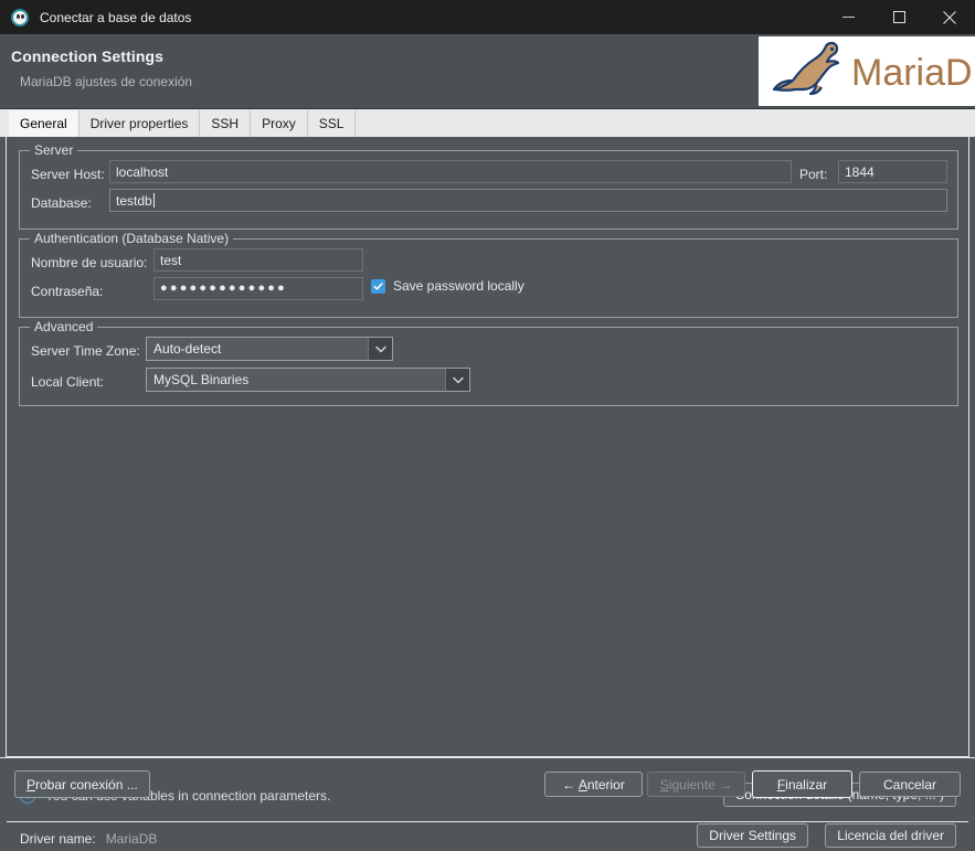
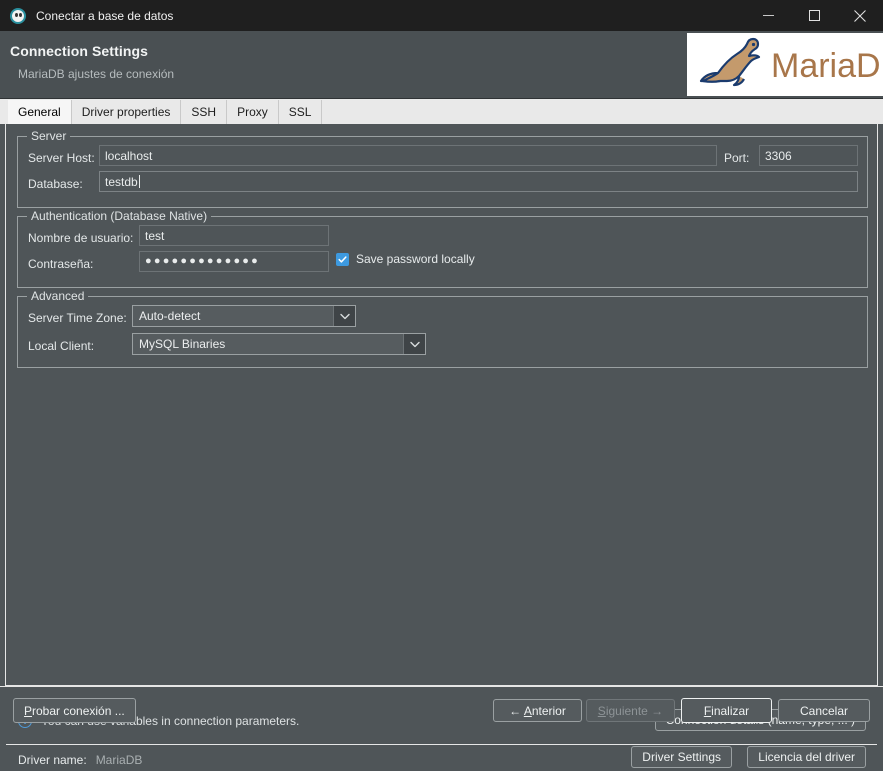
  Conectar a base de datos
  Connection Settings
  MariaDB ajustes de conexión
  MariaD
  General
  Driver properties
  SSH
  Proxy
  SSL
  Server
  Server Host:
  localhost
  Port:
- 1844
+ 3306
  Database:
  testdb
  Authentication (Database Native)
  Nombre de usuario:
  test
  Contraseña:
  ●●●●●●●●●●●●●
  Save password locally
  Advanced
  Server Time Zone:
  Auto-detect
  Local Client:
  MySQL Binaries
  Driver name:
  MariaDB
  Driver Settings
  Licencia del driver
  Probar conexión ...
  ← Anterior
  Siguiente →
  Finalizar
  Cancelar
